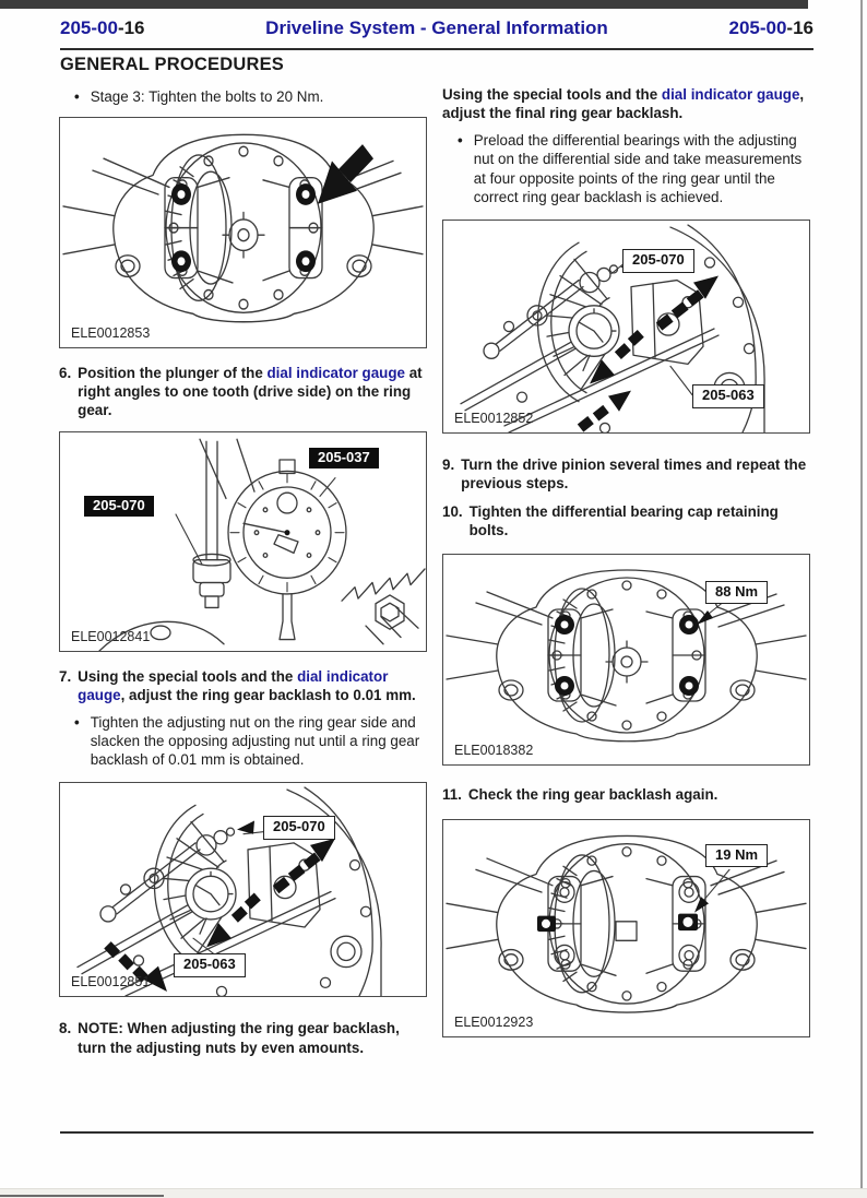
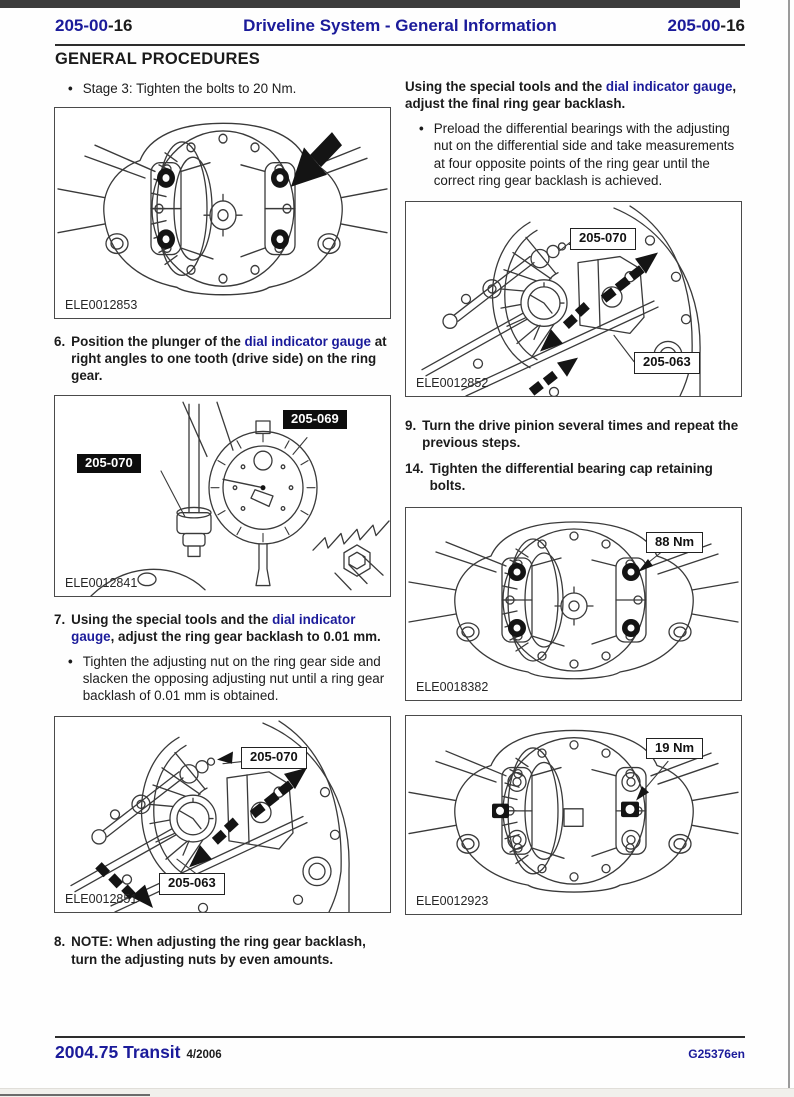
  205-00-16
  Driveline System - General Information
  205-00-16
  GENERAL PROCEDURES
  Stage 3: Tighten the bolts to 20 Nm.
  ELE0012853
  6.
  Position the plunger of the dial indicator gauge at right angles to one tooth (drive side) on the ring gear.
- 205-037
+ 205-069
  205-070
  ELE0012841
  7.
  Using the special tools and the dial indicator gauge, adjust the ring gear backlash to 0.01 mm.
  Tighten the adjusting nut on the ring gear side and slacken the opposing adjusting nut until a ring gear backlash of 0.01 mm is obtained.
  205-070
  205-063
  ELE0012851
  8.
  NOTE: When adjusting the ring gear backlash, turn the adjusting nuts by even amounts.
  Using the special tools and the dial indicator gauge, adjust the final ring gear backlash.
  Preload the differential bearings with the adjusting nut on the differential side and take measurements at four opposite points of the ring gear until the correct ring gear backlash is achieved.
  205-070
  205-063
  ELE0012852
  9.
  Turn the drive pinion several times and repeat the previous steps.
- 10.
+ 14.
  Tighten the differential bearing cap retaining bolts.
  88 Nm
  ELE0018382
- 11.
- Check the ring gear backlash again.
  19 Nm
  ELE0012923
+ 2004.75 Transit 4/2006
+ G25376en
